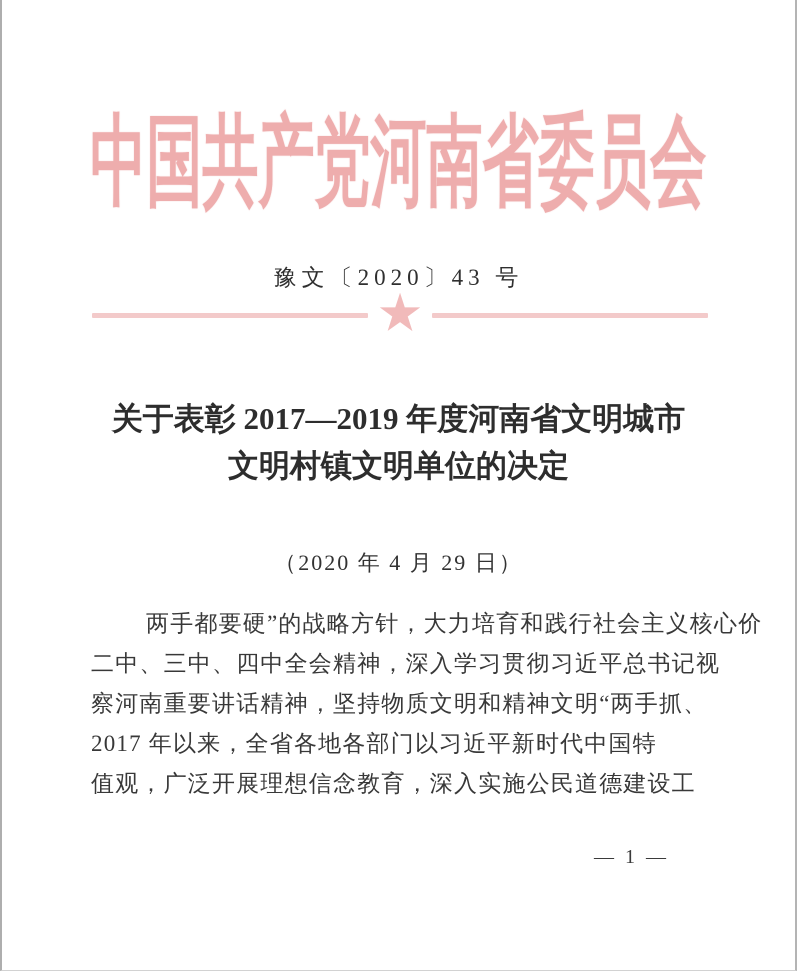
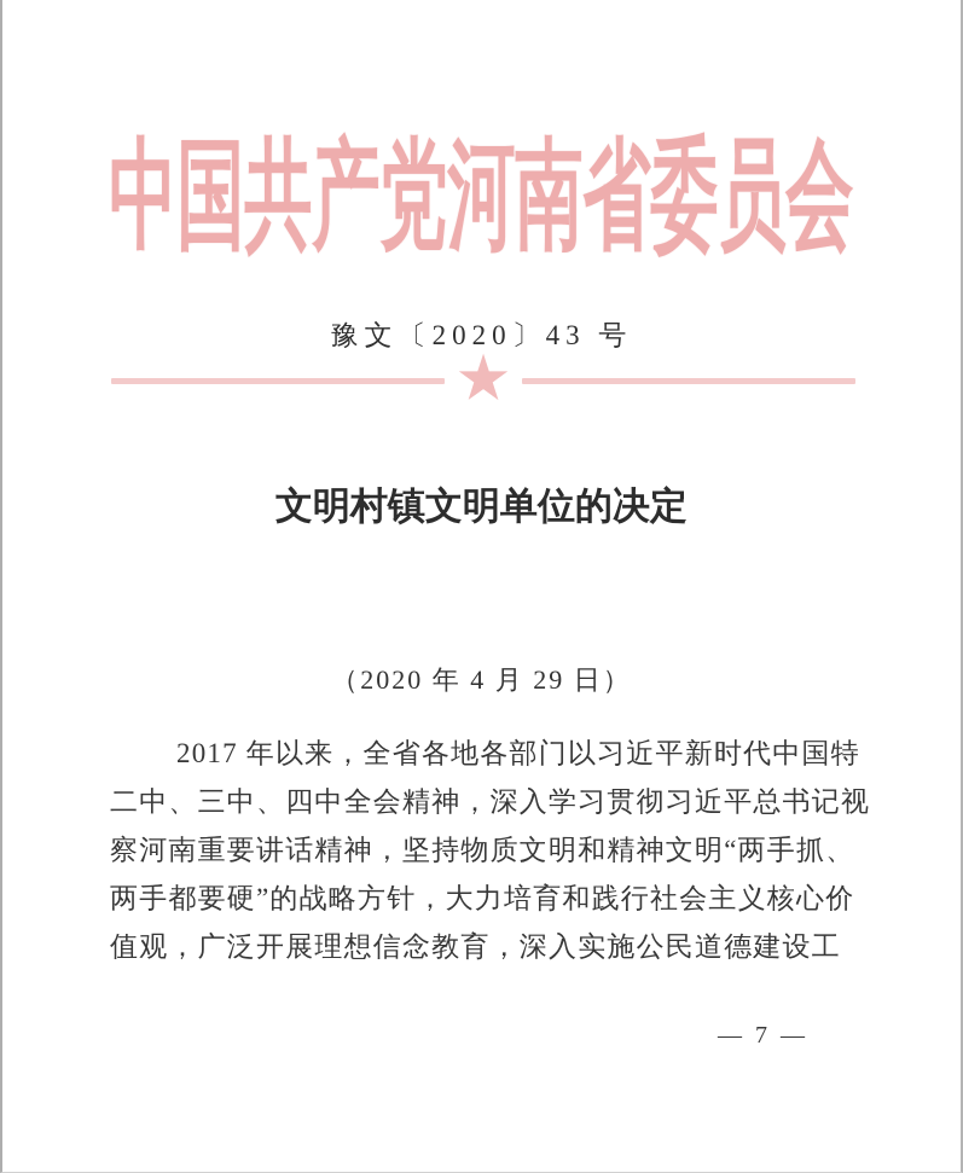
  中国共产党河南省委员会
  豫文〔2020〕43 号
  ★
- 关于表彰 2017—2019 年度河南省文明城市
  文明村镇文明单位的决定
  （2020 年 4 月 29 日）
- 两手都要硬”的战略方针，大力培育和践行社会主义核心价
+ 2017 年以来，全省各地各部门以习近平新时代中国特
  二中、三中、四中全会精神，深入学习贯彻习近平总书记视
  察河南重要讲话精神，坚持物质文明和精神文明“两手抓、
- 2017 年以来，全省各地各部门以习近平新时代中国特
+ 两手都要硬”的战略方针，大力培育和践行社会主义核心价
  值观，广泛开展理想信念教育，深入实施公民道德建设工
- — 1 —
+ — 7 —
